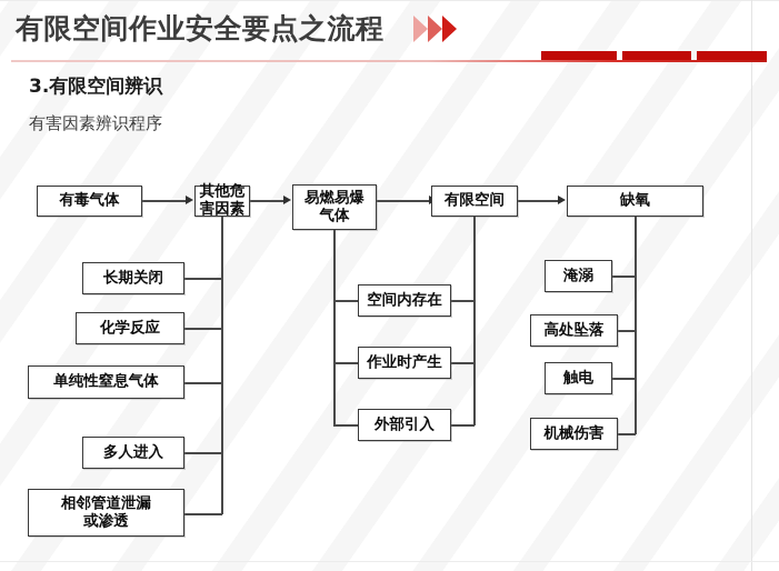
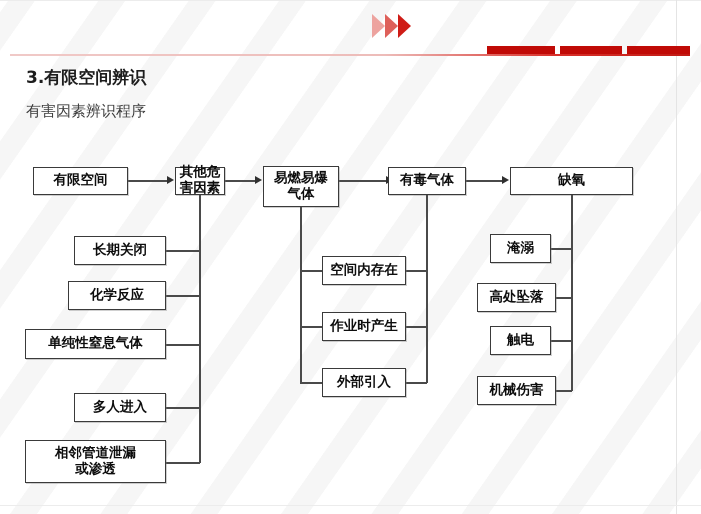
- 有限空间作业安全要点之流程
  3.有限空间辨识
  有害因素辨识程序
- 有毒气体
+ 有限空间
  其他危害因素
  易燃易爆
  气体
- 有限空间
+ 有毒气体
  缺氧
  长期关闭
  化学反应
  单纯性窒息气体
  多人进入
  相邻管道泄漏
  或渗透
  空间内存在
  作业时产生
  外部引入
  淹溺
  高处坠落
  触电
  机械伤害
